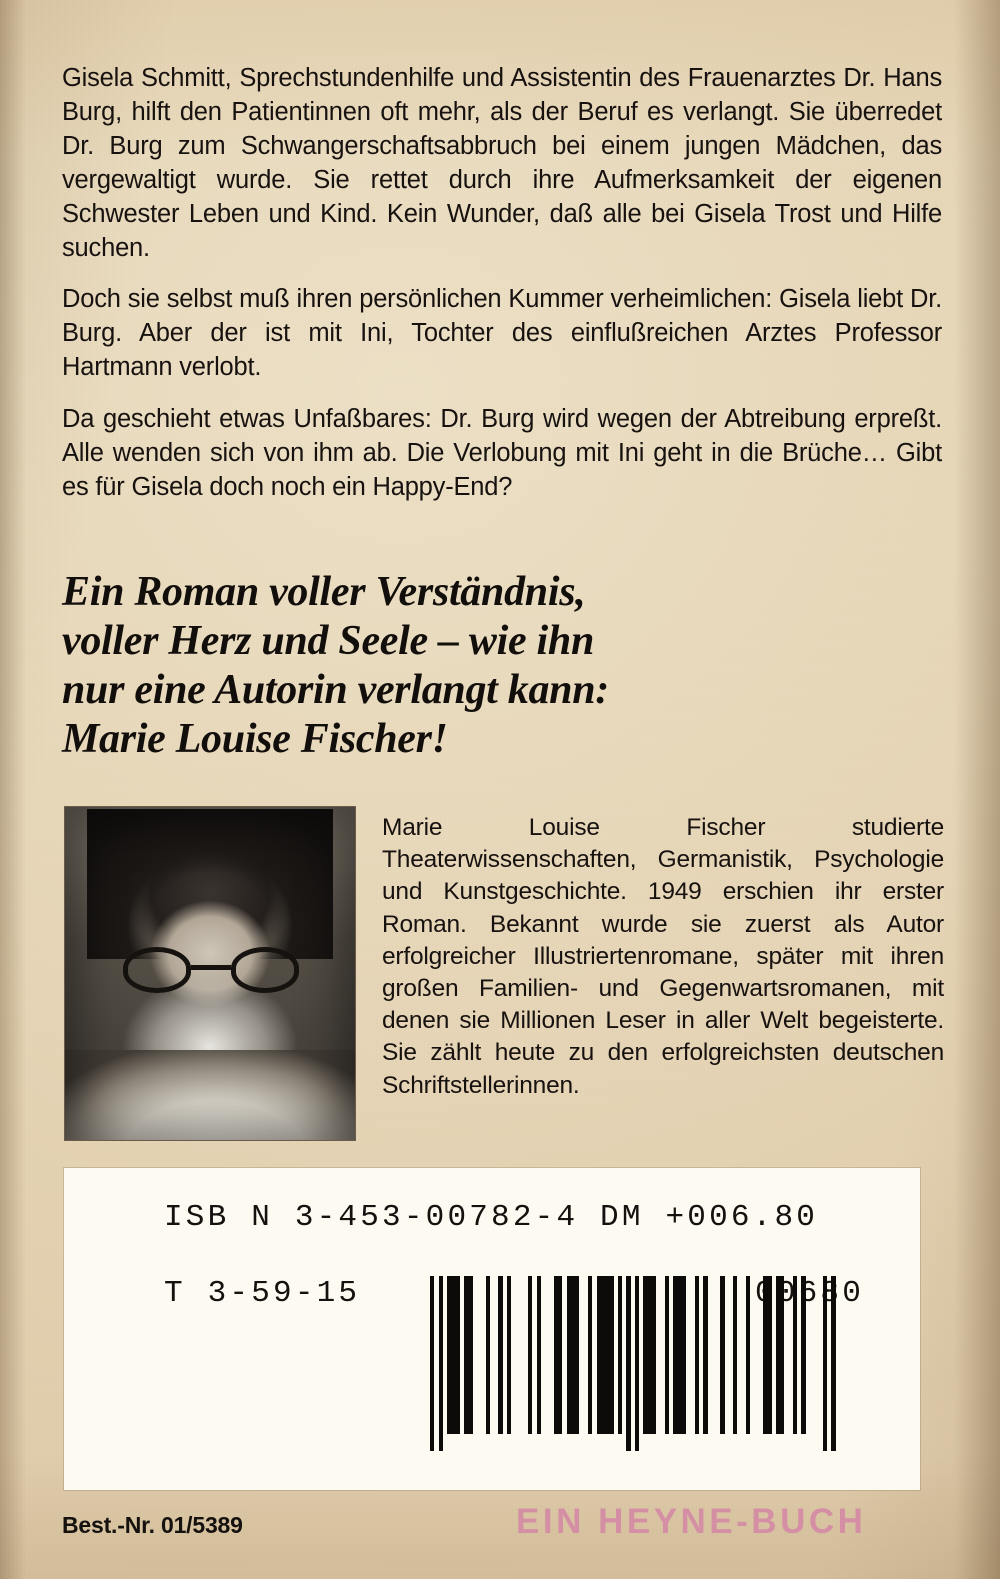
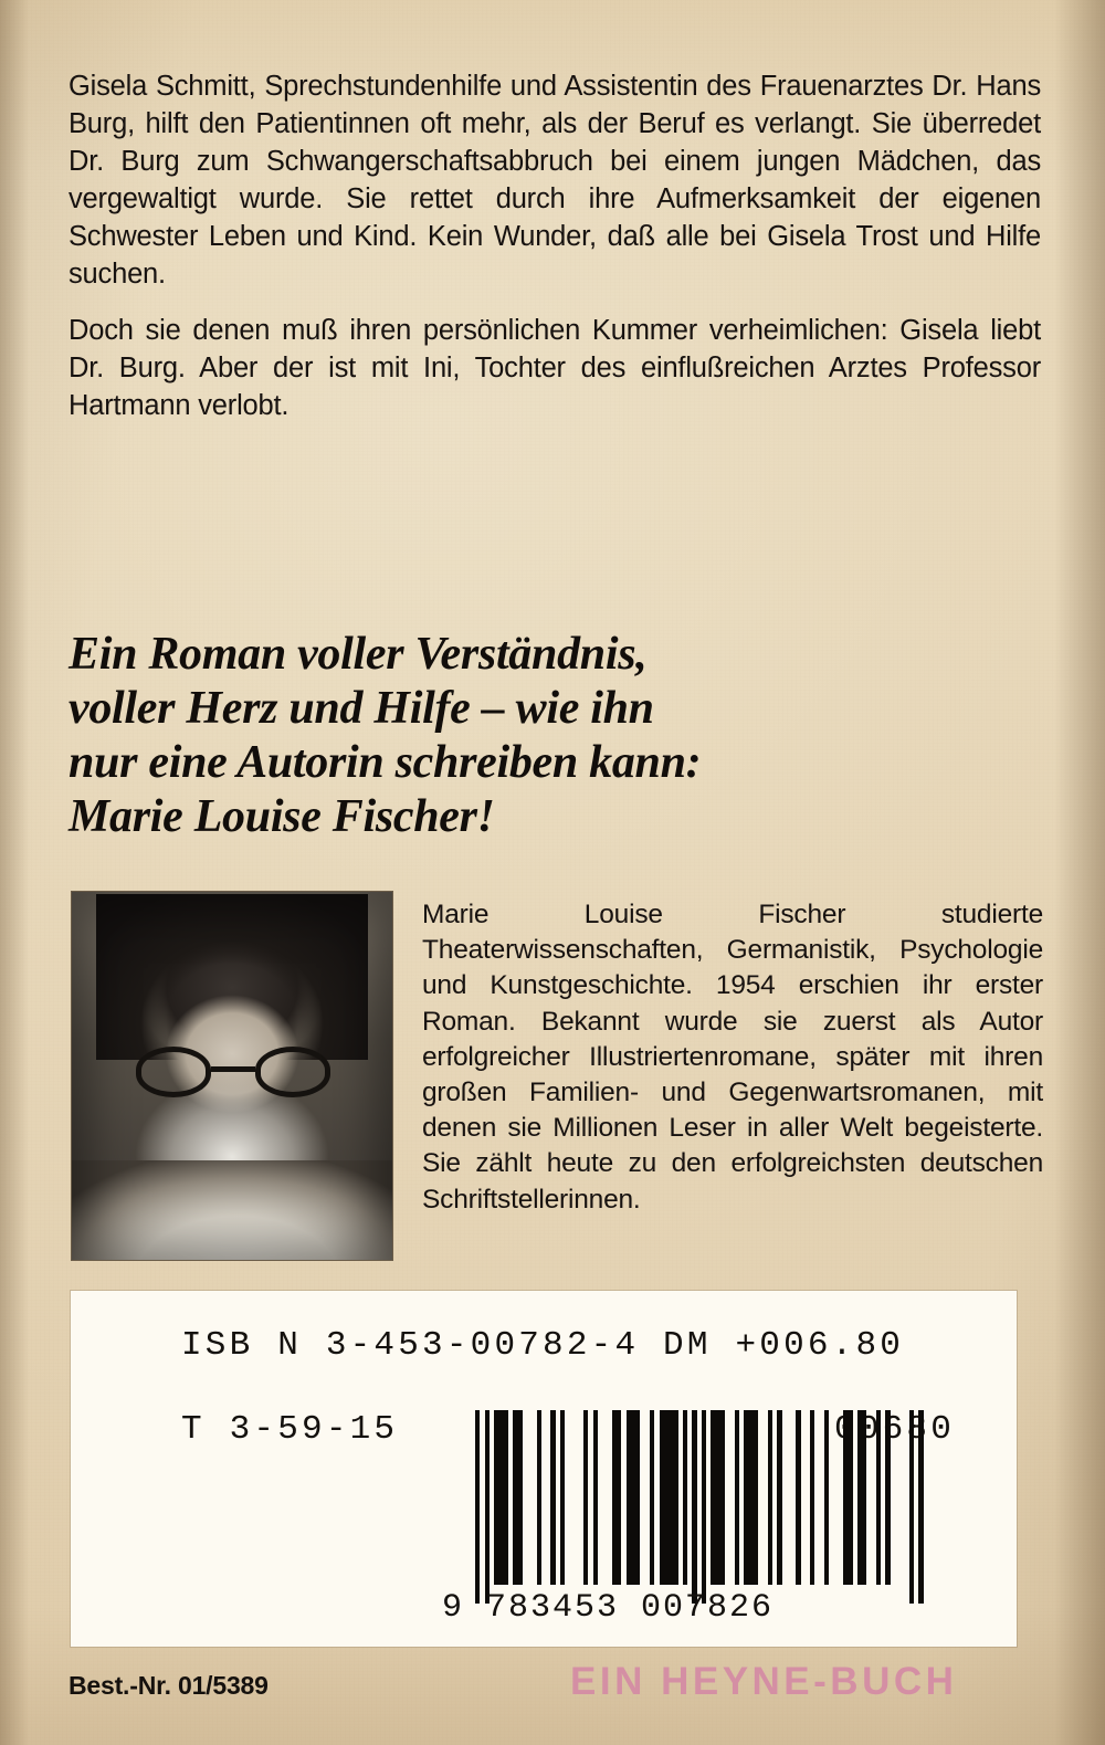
  Gisela Schmitt, Sprechstundenhilfe und Assistentin des Frauenarztes Dr. Hans Burg, hilft den Patientinnen oft mehr, als der Beruf es verlangt. Sie überredet Dr. Burg zum Schwangerschaftsabbruch bei einem jungen Mädchen, das vergewaltigt wurde. Sie rettet durch ihre Aufmerksamkeit der eigenen Schwester Leben und Kind. Kein Wunder, daß alle bei Gisela Trost und Hilfe suchen.
- Doch sie selbst muß ihren persönlichen Kummer verheimlichen: Gisela liebt Dr. Burg. Aber der ist mit Ini, Tochter des einflußreichen Arztes Professor Hartmann verlobt.
+ Doch sie denen muß ihren persönlichen Kummer verheimlichen: Gisela liebt Dr. Burg. Aber der ist mit Ini, Tochter des einflußreichen Arztes Professor Hartmann verlobt.
- Da geschieht etwas Unfaßbares: Dr. Burg wird wegen der Abtreibung erpreßt. Alle wenden sich von ihm ab. Die Verlobung mit Ini geht in die Brüche… Gibt es für Gisela doch noch ein Happy-End?
  Ein Roman voller Verständnis,
- voller Herz und Seele – wie ihn
+ voller Herz und Hilfe – wie ihn
- nur eine Autorin verlangt kann:
+ nur eine Autorin schreiben kann:
  Marie Louise Fischer!
- Marie Louise Fischer studierte Theaterwissenschaften, Germanistik, Psychologie und Kunstgeschichte. 1949 erschien ihr erster Roman. Bekannt wurde sie zuerst als Autor erfolgreicher Illustriertenromane, später mit ihren großen Familien- und Gegenwartsromanen, mit denen sie Millionen Leser in aller Welt begeisterte. Sie zählt heute zu den erfolgreichsten deutschen Schriftstellerinnen.
+ Marie Louise Fischer studierte Theaterwissenschaften, Germanistik, Psychologie und Kunstgeschichte. 1954 erschien ihr erster Roman. Bekannt wurde sie zuerst als Autor erfolgreicher Illustriertenromane, später mit ihren großen Familien- und Gegenwartsromanen, mit denen sie Millionen Leser in aller Welt begeisterte. Sie zählt heute zu den erfolgreichsten deutschen Schriftstellerinnen.
  ISB N 3-453-00782-4 DM +006.80
  T 3-59-15
+ 9 783453 007826
  Best.-Nr. 01/5389
  EIN HEYNE-BUCH
